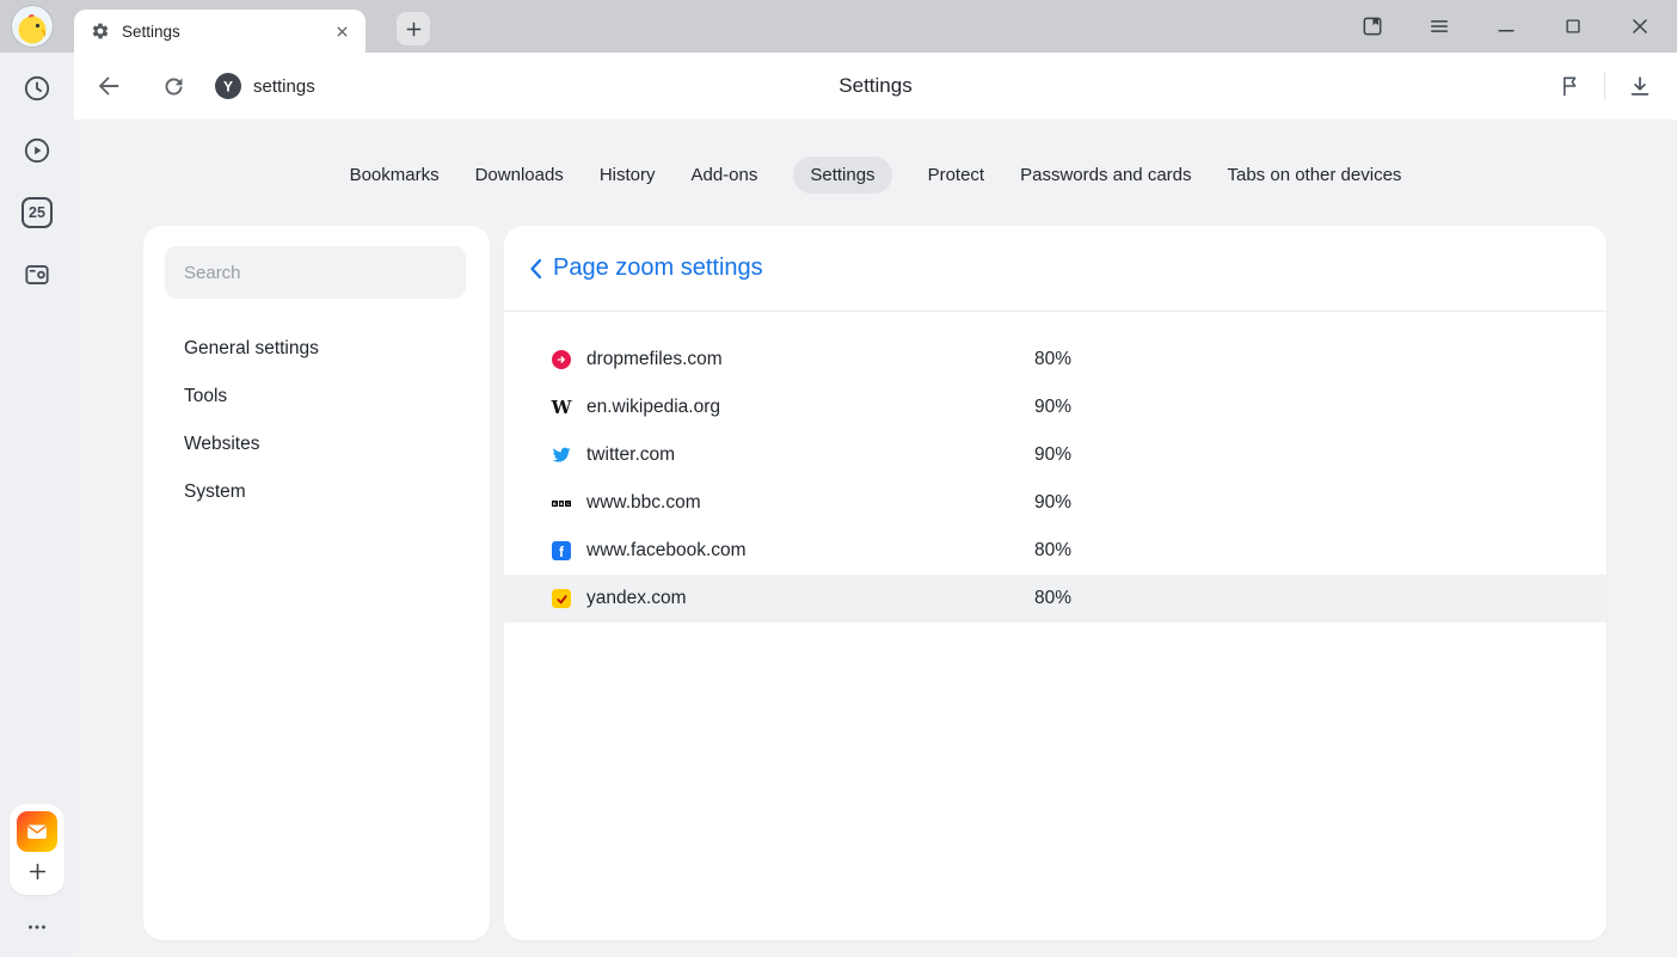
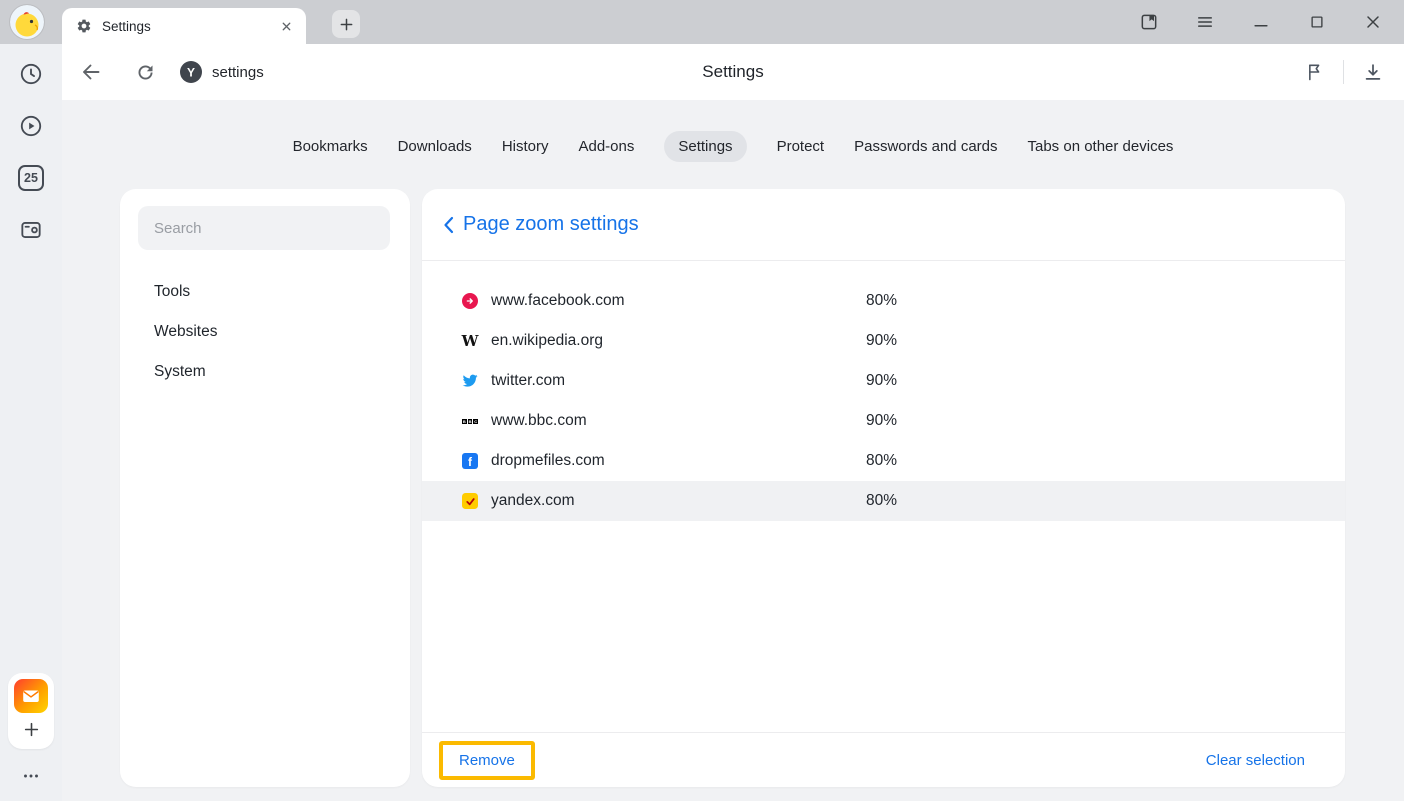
  Settings
  25
  Y
  settings
  Settings
  Bookmarks
  Downloads
  History
  Add-ons
  Settings
  Protect
  Passwords and cards
  Tabs on other devices
  Search
- General settings
  Tools
  Websites
  System
  Page zoom settings
- dropmefiles.com
+ www.facebook.com
  80%
  W
  en.wikipedia.org
  90%
  twitter.com
  90%
  www.bbc.com
  90%
  f
- www.facebook.com
+ dropmefiles.com
  80%
  yandex.com
  80%
+ Remove
+ Clear selection
